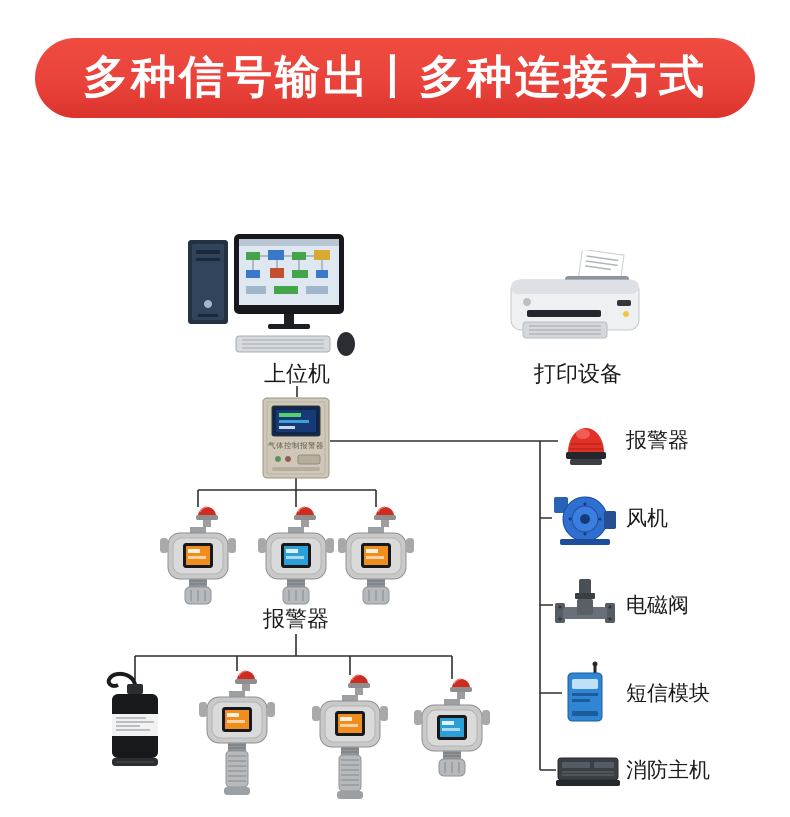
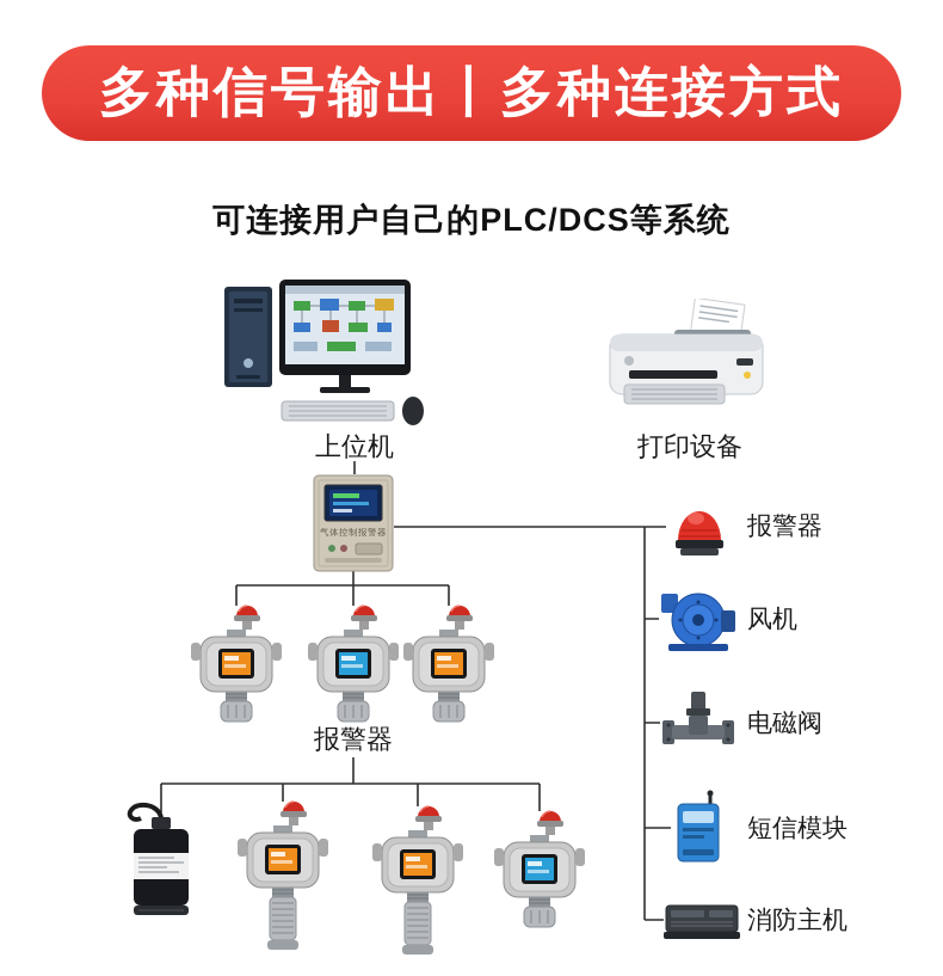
  多种信号输出丨多种连接方式
+ 可连接用户自己的PLC/DCS等系统
  气体控制报警器
  上位机
  打印设备
  报警器
  报警器
  风机
  电磁阀
  短信模块
  消防主机
